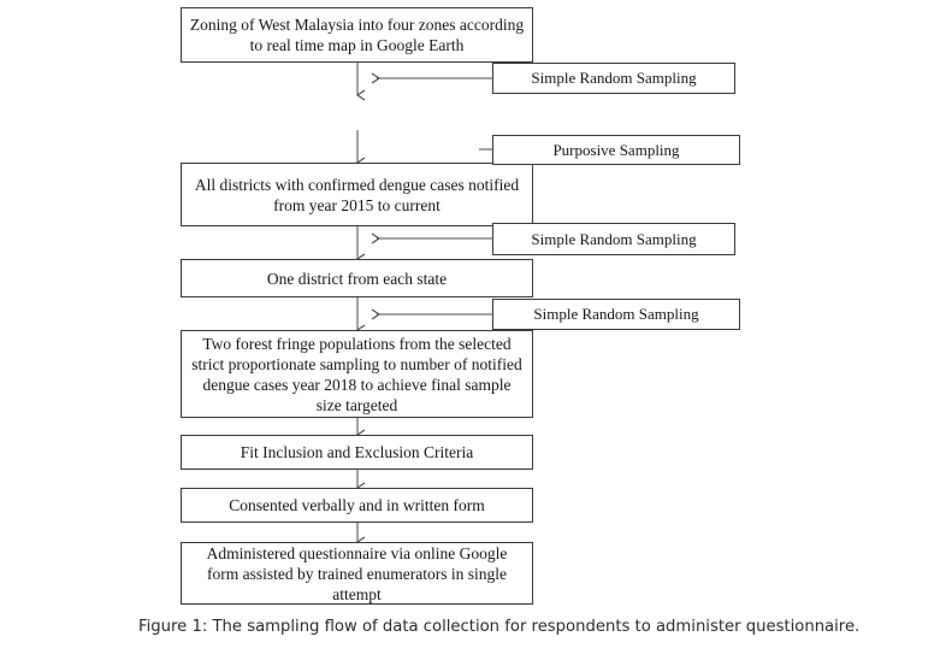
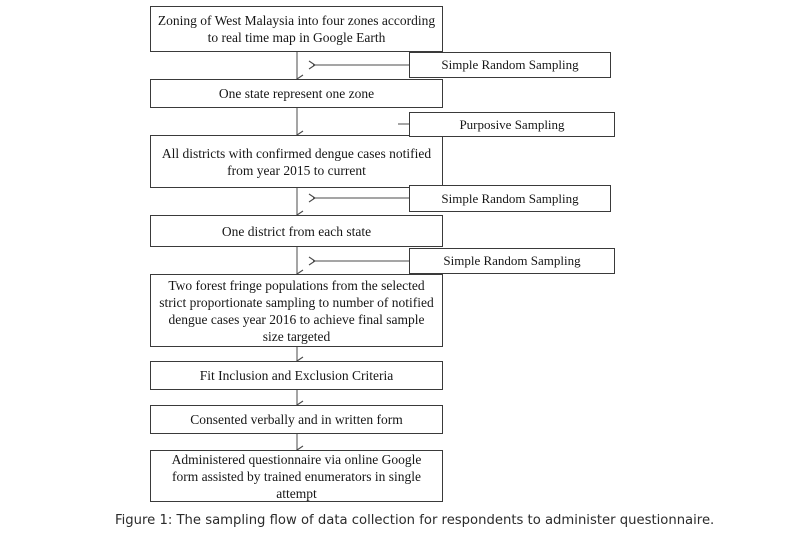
  Zoning of West Malaysia into four zones according to real time map in Google Earth
+ One state represent one zone
  All districts with confirmed dengue cases notified from year 2015 to current
  One district from each state
- Two forest fringe populations from the selected strict proportionate sampling to number of notified dengue cases year 2018 to achieve final sample size targeted
+ Two forest fringe populations from the selected strict proportionate sampling to number of notified dengue cases year 2016 to achieve final sample size targeted
  Fit Inclusion and Exclusion Criteria
  Consented verbally and in written form
  Administered questionnaire via online Google form assisted by trained enumerators in single attempt
  Simple Random Sampling
  Purposive Sampling
  Simple Random Sampling
  Simple Random Sampling
  Figure 1: The sampling flow of data collection for respondents to administer questionnaire.
